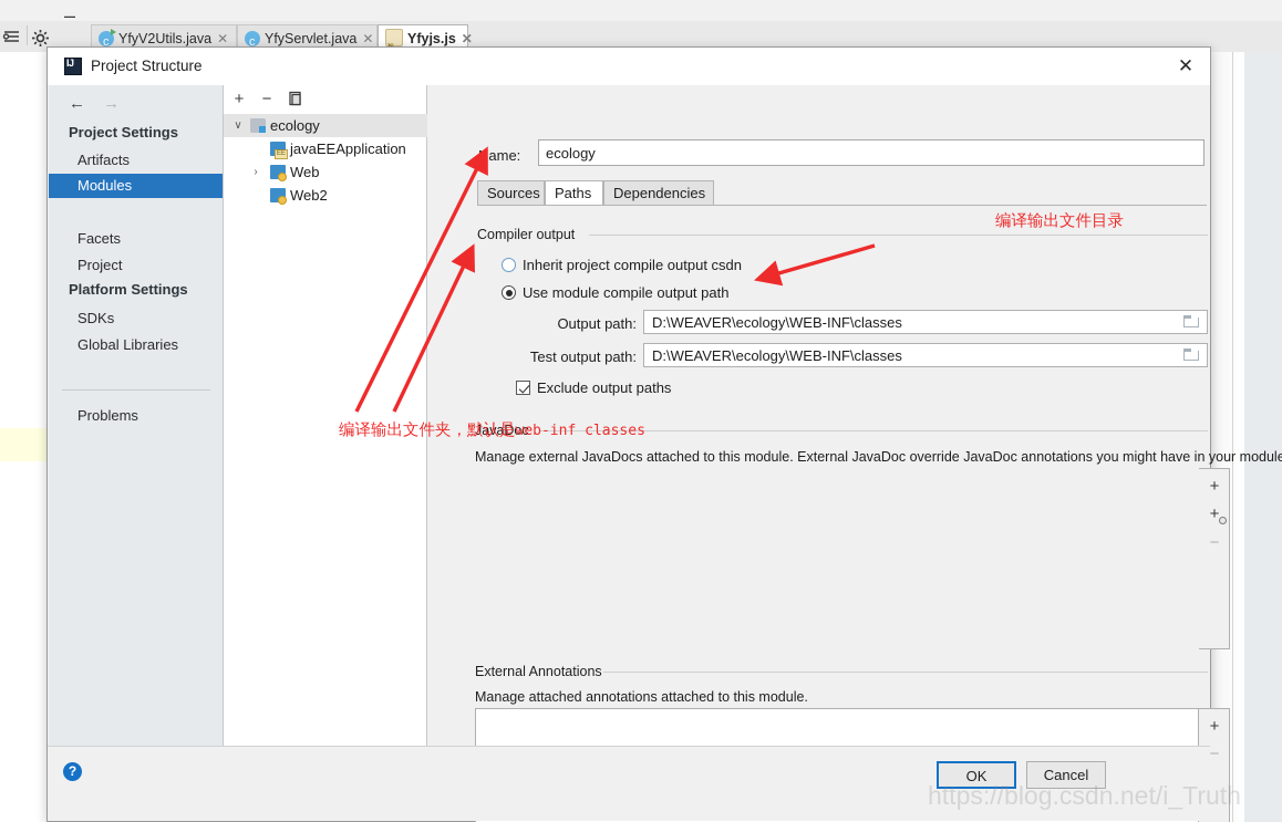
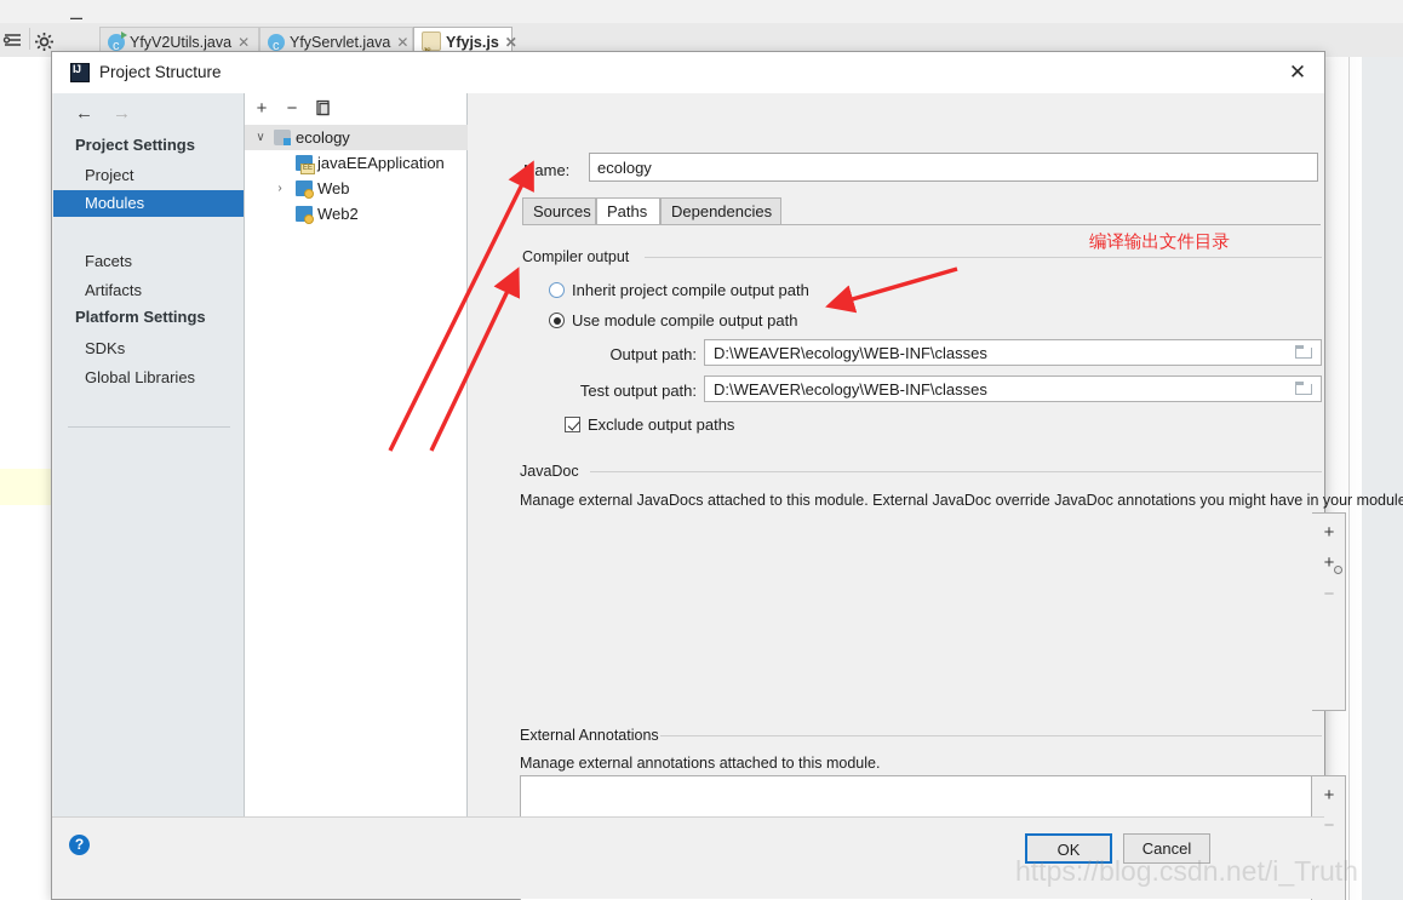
  –
  YfyV2Utils.java ✕
  YfyServlet.java ✕
  Yfyjs.js ✕
  Project Structure
  ✕
  ← →
  Project Settings
- Artifacts
+ Project
  Modules
  Facets
- Project
+ Artifacts
  Platform Settings
  SDKs
  Global Libraries
- Problems
  +
  −
  ∨
  ecology
  javaEEApplication
  ›
  Web
  Web2
  Name:
  ecology
  Sources
  Paths
  Dependencies
  Compiler output
- Inherit project compile output csdn
+ Inherit project compile output path
  Use module compile output path
  Output path:
  D:\WEAVER\ecology\WEB-INF\classes
  Test output path:
  D:\WEAVER\ecology\WEB-INF\classes
  Exclude output paths
  JavaDoc
  Manage external JavaDocs attached to this module. External JavaDoc override JavaDoc annotations you might have in your module
  +
  +
  −
  External Annotations
- Manage attached annotations attached to this module.
+ Manage external annotations attached to this module.
  +
  −
  ?
  OK
  Cancel
  编译输出文件目录
- 编译输出文件夹，默认是web-inf classes
  https://blog.csdn.net/i_Truth
